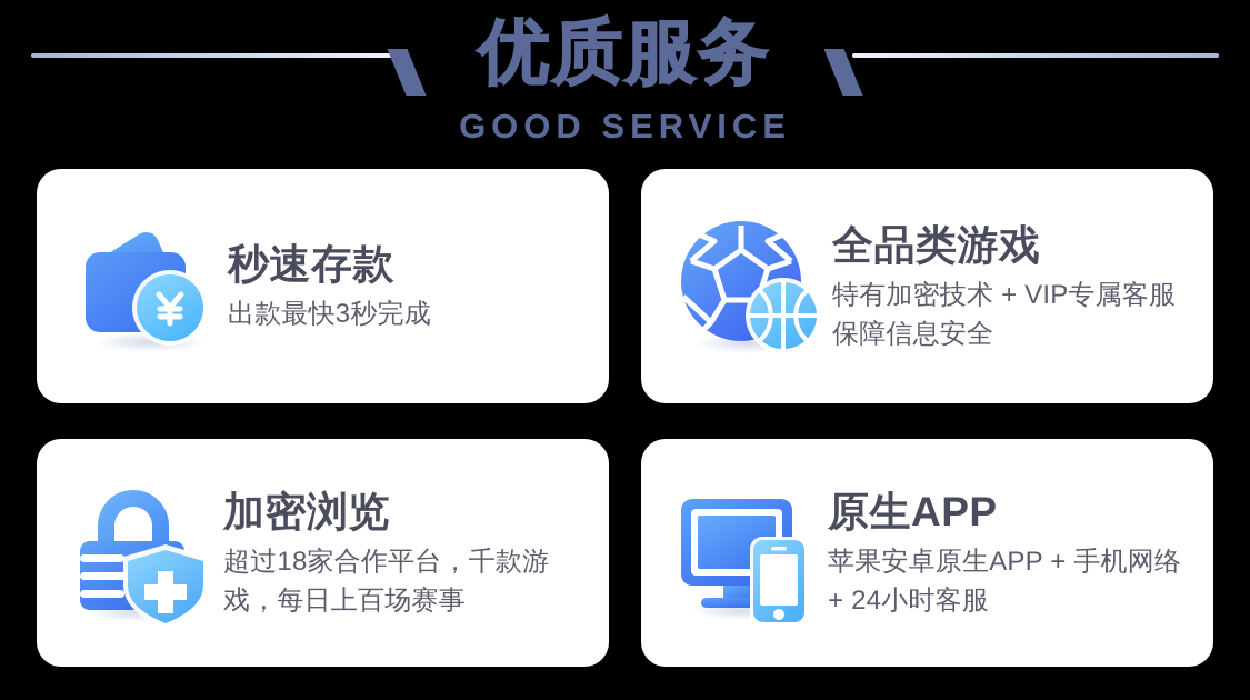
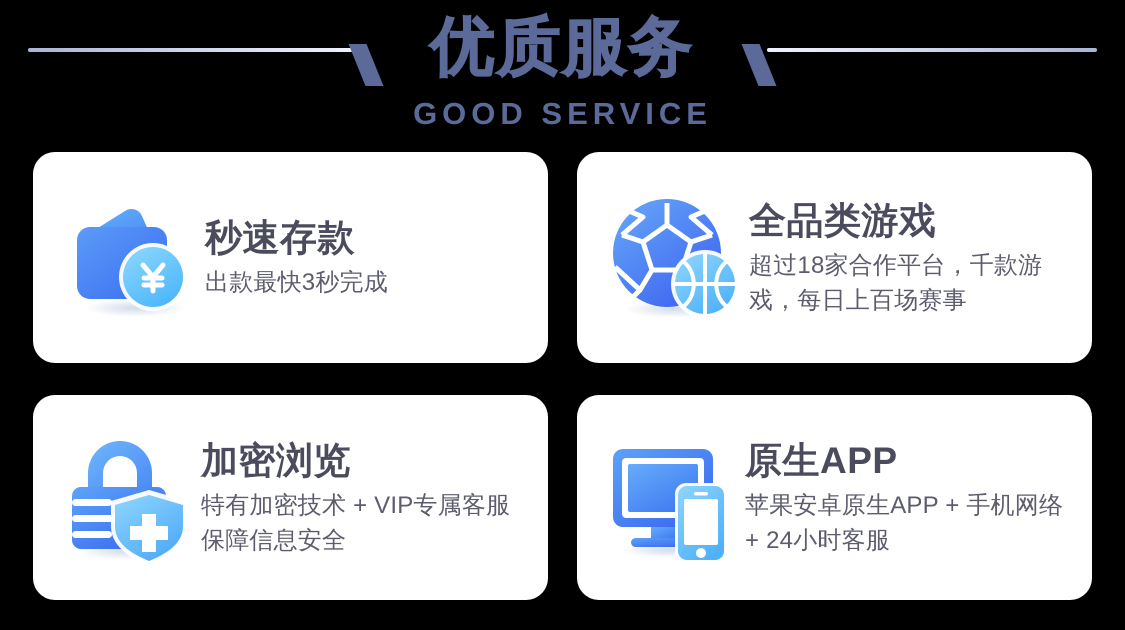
  优质服务
  GOOD SERVICE
  秒速存款
  出款最快3秒完成
  全品类游戏
- 特有加密技术 + VIP专属客服保障信息安全
+ 超过18家合作平台，千款游戏，每日上百场赛事
  加密浏览
- 超过18家合作平台，千款游戏，每日上百场赛事
+ 特有加密技术 + VIP专属客服保障信息安全
  原生APP
  苹果安卓原生APP + 手机网络 + 24小时客服
